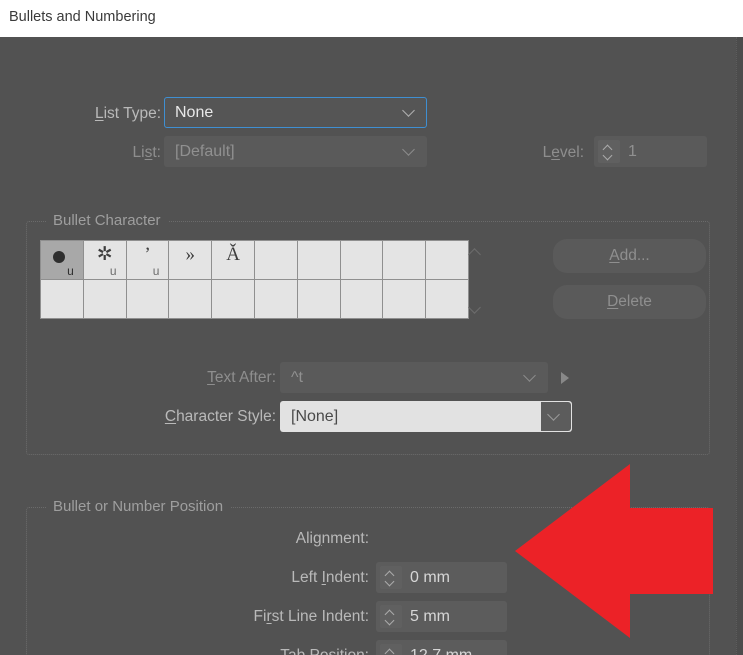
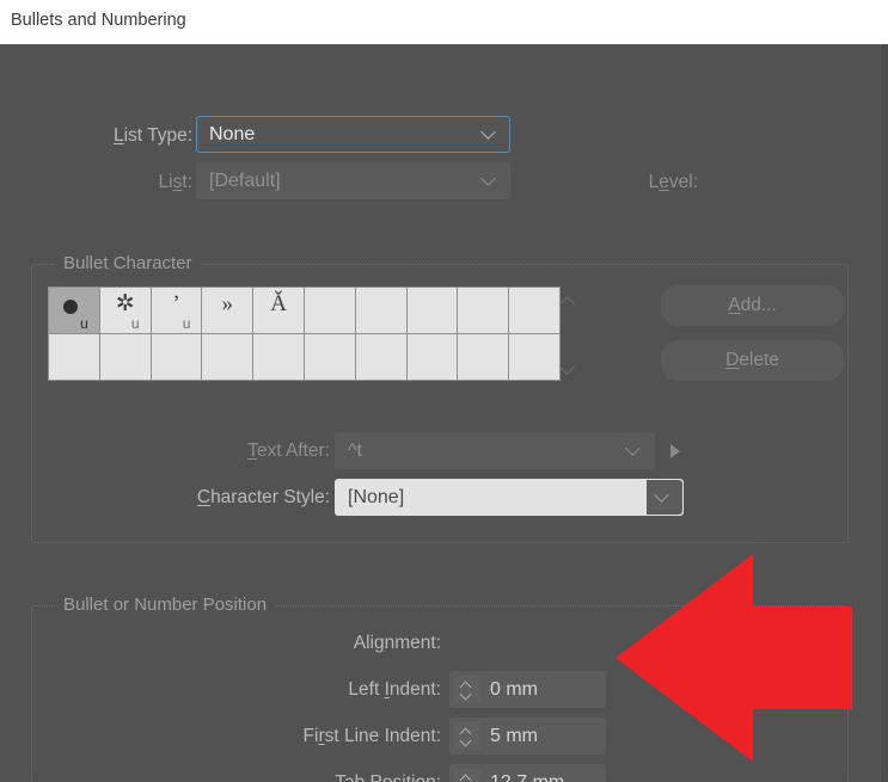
  Bullets and Numbering
  List Type:
  None
  List:
  [Default]
  Level:
- 1
  Bullet Character
  u
  ✲
  u
  ’
  u
  »
  Ǎ
  Add...
  Delete
  Text After:
  ^t
  Character Style:
  [None]
  Bullet or Number Position
  Alignment:
  Left Indent:
  0 mm
  First Line Indent:
  5 mm
